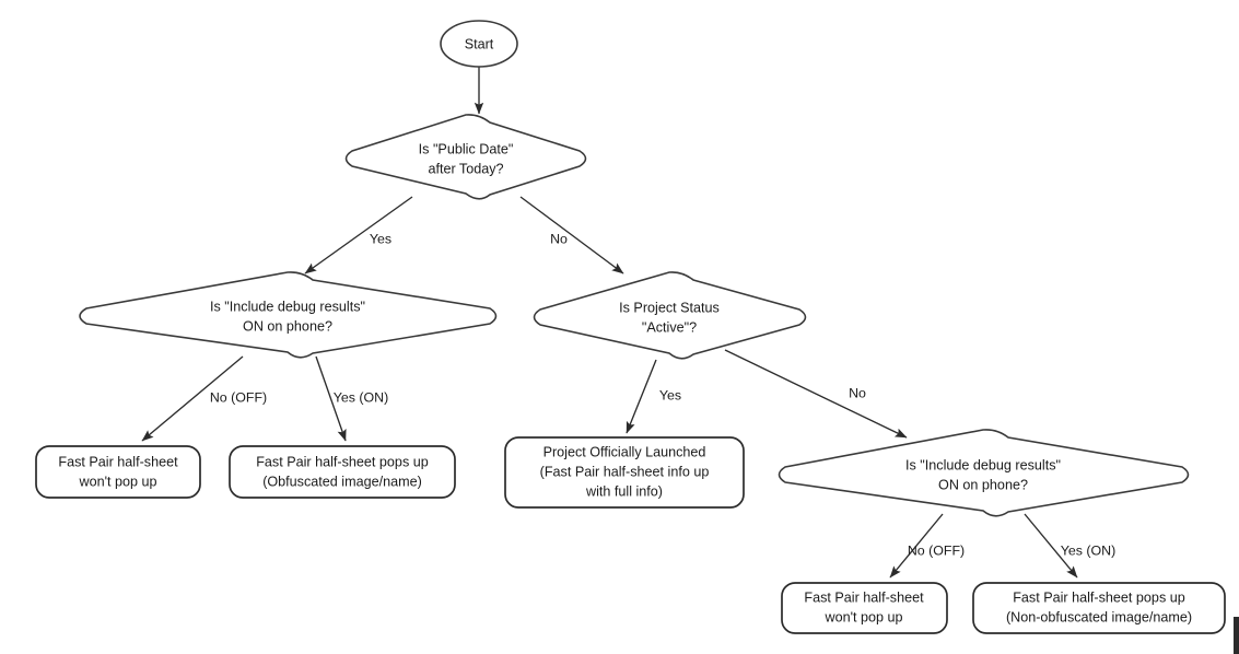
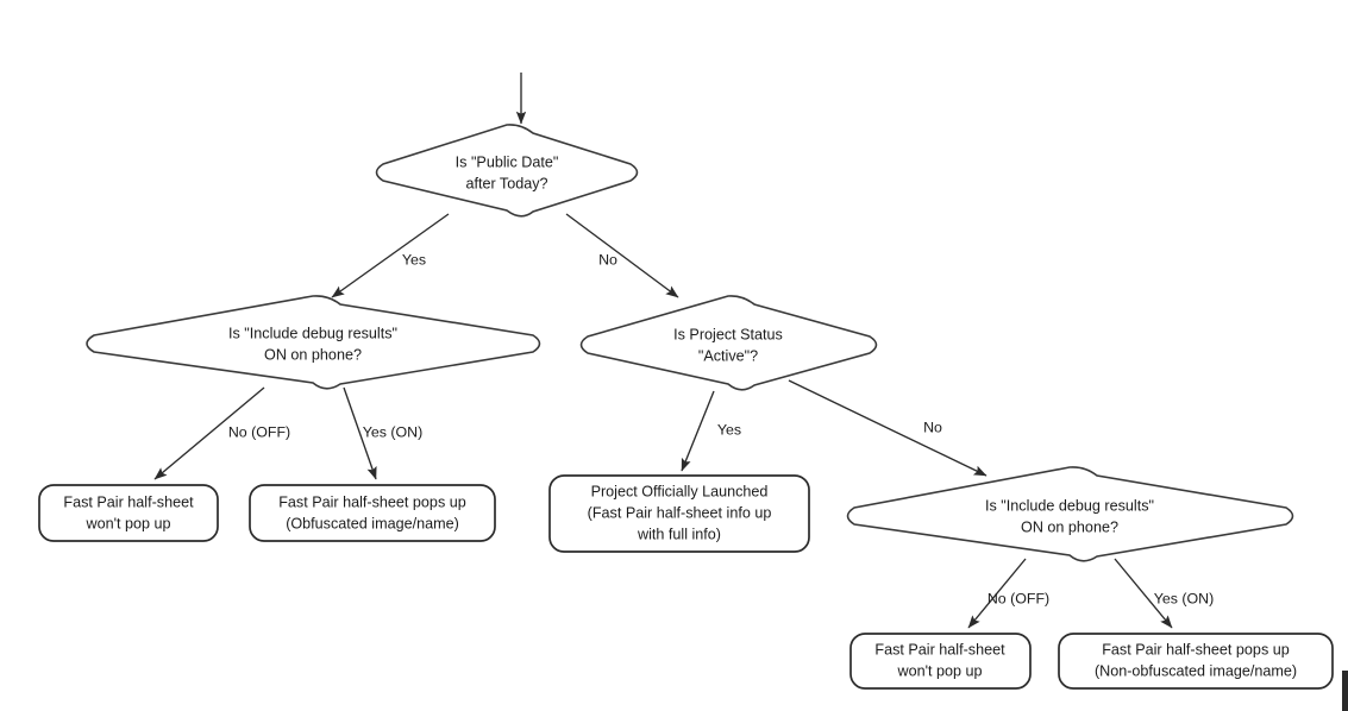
  Yes
  No
  No (OFF)
  Yes (ON)
  Yes
  No
  No (OFF)
  Yes (ON)
- Start
  Is "Public Date"
  after Today?
  Is "Include debug results"
  ON on phone?
  Is Project Status
  "Active"?
  Is "Include debug results"
  ON on phone?
  Fast Pair half-sheet
  won't pop up
  Fast Pair half-sheet pops up
  (Obfuscated image/name)
  Project Officially Launched
  (Fast Pair half-sheet info up
  with full info)
  Fast Pair half-sheet
  won't pop up
  Fast Pair half-sheet pops up
  (Non-obfuscated image/name)
